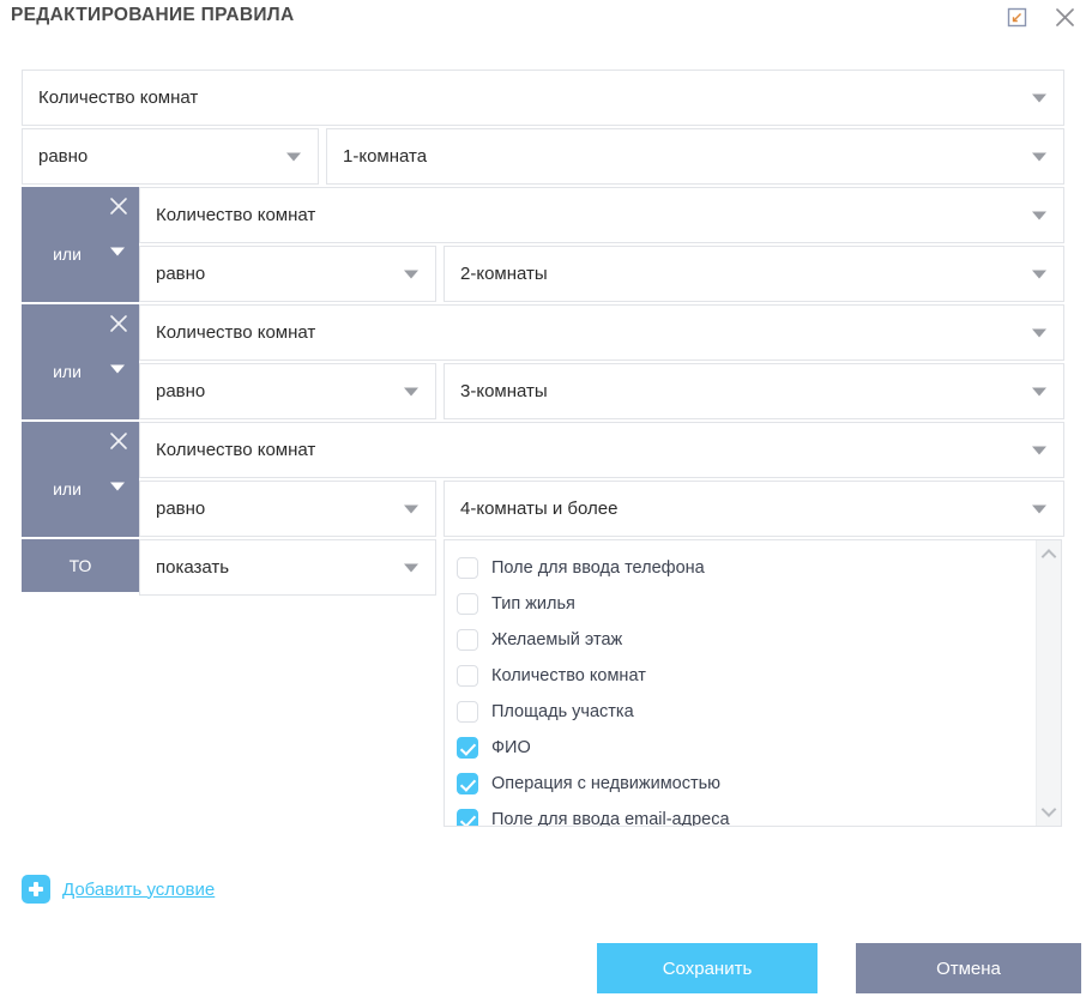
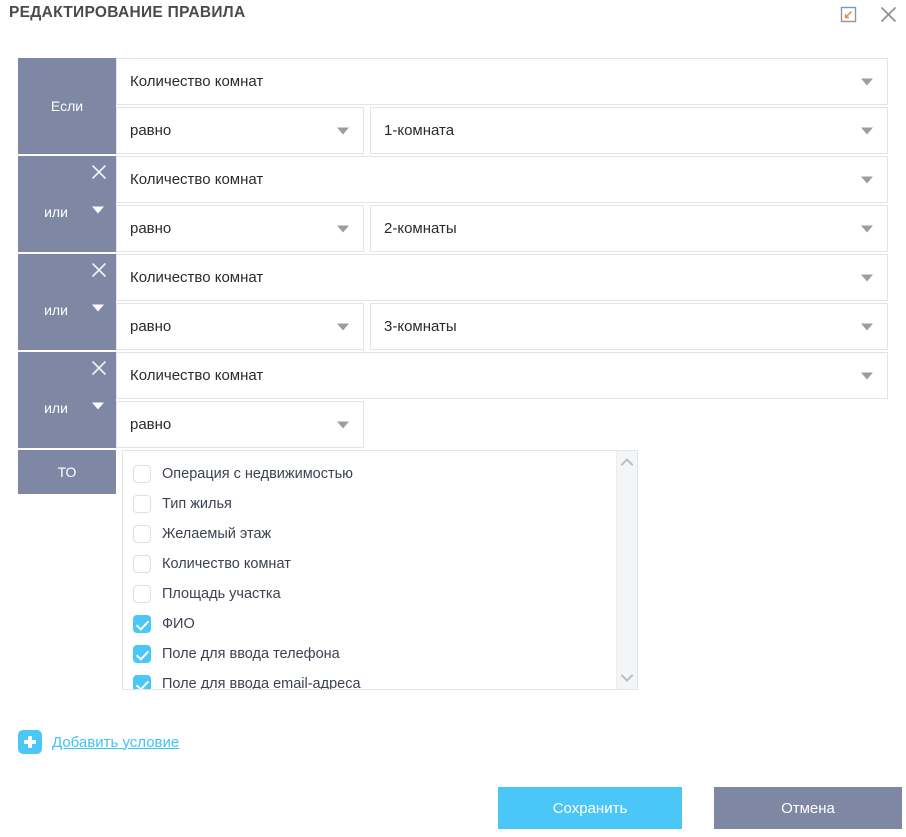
  РЕДАКТИРОВАНИЕ ПРАВИЛА
+ Если
  Количество комнат
  равно
  1-комната
  или
  Количество комнат
  равно
  2-комнаты
  или
  Количество комнат
  равно
  3-комнаты
  или
  Количество комнат
  равно
- 4-комнаты и более
  ТО
- показать
- Поле для ввода телефона
+ Операция с недвижимостью
  Тип жилья
  Желаемый этаж
  Количество комнат
  Площадь участка
  ФИО
- Операция с недвижимостью
+ Поле для ввода телефона
  Поле для ввода email-адреса
  Добавить условие
  Сохранить
  Отмена
